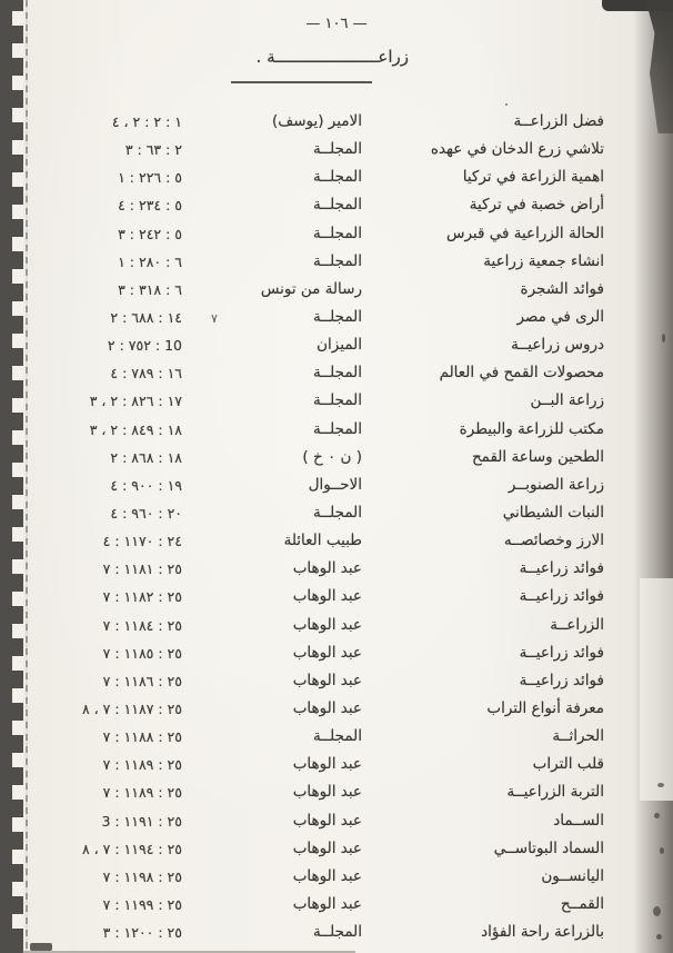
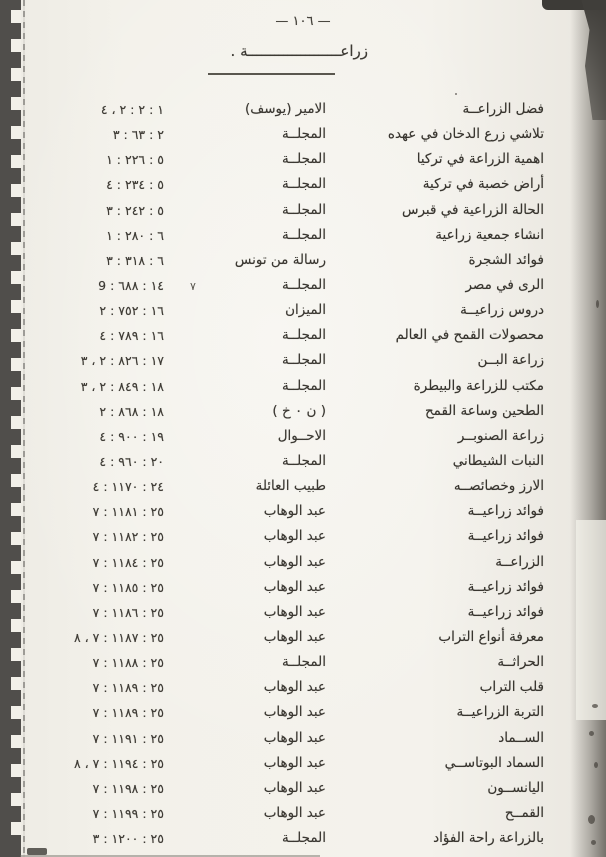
  — ١٠٦ —
  زراعـــــــــــــــــــــة .
  ٧
  ٤ ، ٢ : ٢ : ١
  الامير (يوسف)
  فضل الزراعــة
  ٣ : ٦٣ : ٢
  المجلــة
  تلاشي زرع الدخان في عهده
  ١ : ٢٢٦ : ٥
  المجلــة
  اهمية الزراعة في تركيا
  ٤ : ٢٣٤ : ٥
  المجلــة
  أراض خصبة في تركية
  ٣ : ٢٤٢ : ٥
  المجلــة
  الحالة الزراعية في قبرس
  ١ : ٢٨٠ : ٦
  المجلــة
  انشاء جمعية زراعية
  ٣ : ٣١٨ : ٦
  رسالة من تونس
  فوائد الشجرة
- ٢ : ٦٨٨ : ١٤
+ 9 : ٦٨٨ : ١٤
  المجلــة
  الرى في مصر
- ٢ : ٧٥٢ : 10
+ ٢ : ٧٥٢ : ١٦
  الميزان
  دروس زراعيــة
  ٤ : ٧٨٩ : ١٦
  المجلــة
  محصولات القمح في العالم
  ٣ ، ٢ : ٨٢٦ : ١٧
  المجلــة
  زراعة البــن
  ٣ ، ٢ : ٨٤٩ : ١٨
  المجلــة
  مكتب للزراعة والبيطرة
  ٢ : ٨٦٨ : ١٨
  ( ن ٠ خ )
  الطحين وساعة القمح
  ٤ : ٩٠٠ : ١٩
  الاحــوال
  زراعة الصنوبــر
  ٤ : ٩٦٠ : ٢٠
  المجلــة
  النبات الشيطاني
  ٤ : ١١٧٠ : ٢٤
  طبيب العائلة
  الارز وخصائصــه
  ٧ : ١١٨١ : ٢٥
  عبد الوهاب
  فوائد زراعيــة
  ٧ : ١١٨٢ : ٢٥
  عبد الوهاب
  فوائد زراعيــة
  ٧ : ١١٨٤ : ٢٥
  عبد الوهاب
  الزراعــة
  ٧ : ١١٨٥ : ٢٥
  عبد الوهاب
  فوائد زراعيــة
  ٧ : ١١٨٦ : ٢٥
  عبد الوهاب
  فوائد زراعيــة
  ٨ ، ٧ : ١١٨٧ : ٢٥
  عبد الوهاب
  معرفة أنواع التراب
  ٧ : ١١٨٨ : ٢٥
  المجلــة
  الحراثــة
  ٧ : ١١٨٩ : ٢٥
  عبد الوهاب
  قلب التراب
  ٧ : ١١٨٩ : ٢٥
  عبد الوهاب
  التربة الزراعيــة
- 3 : ١١٩١ : ٢٥
+ ٧ : ١١٩١ : ٢٥
  عبد الوهاب
  الســماد
  ٨ ، ٧ : ١١٩٤ : ٢٥
  عبد الوهاب
  السماد البوتاســي
  ٧ : ١١٩٨ : ٢٥
  عبد الوهاب
  اليانســون
  ٧ : ١١٩٩ : ٢٥
  عبد الوهاب
  القمــح
  ٣ : ١٢٠٠ : ٢٥
  المجلــة
  بالزراعة راحة الفؤاد
